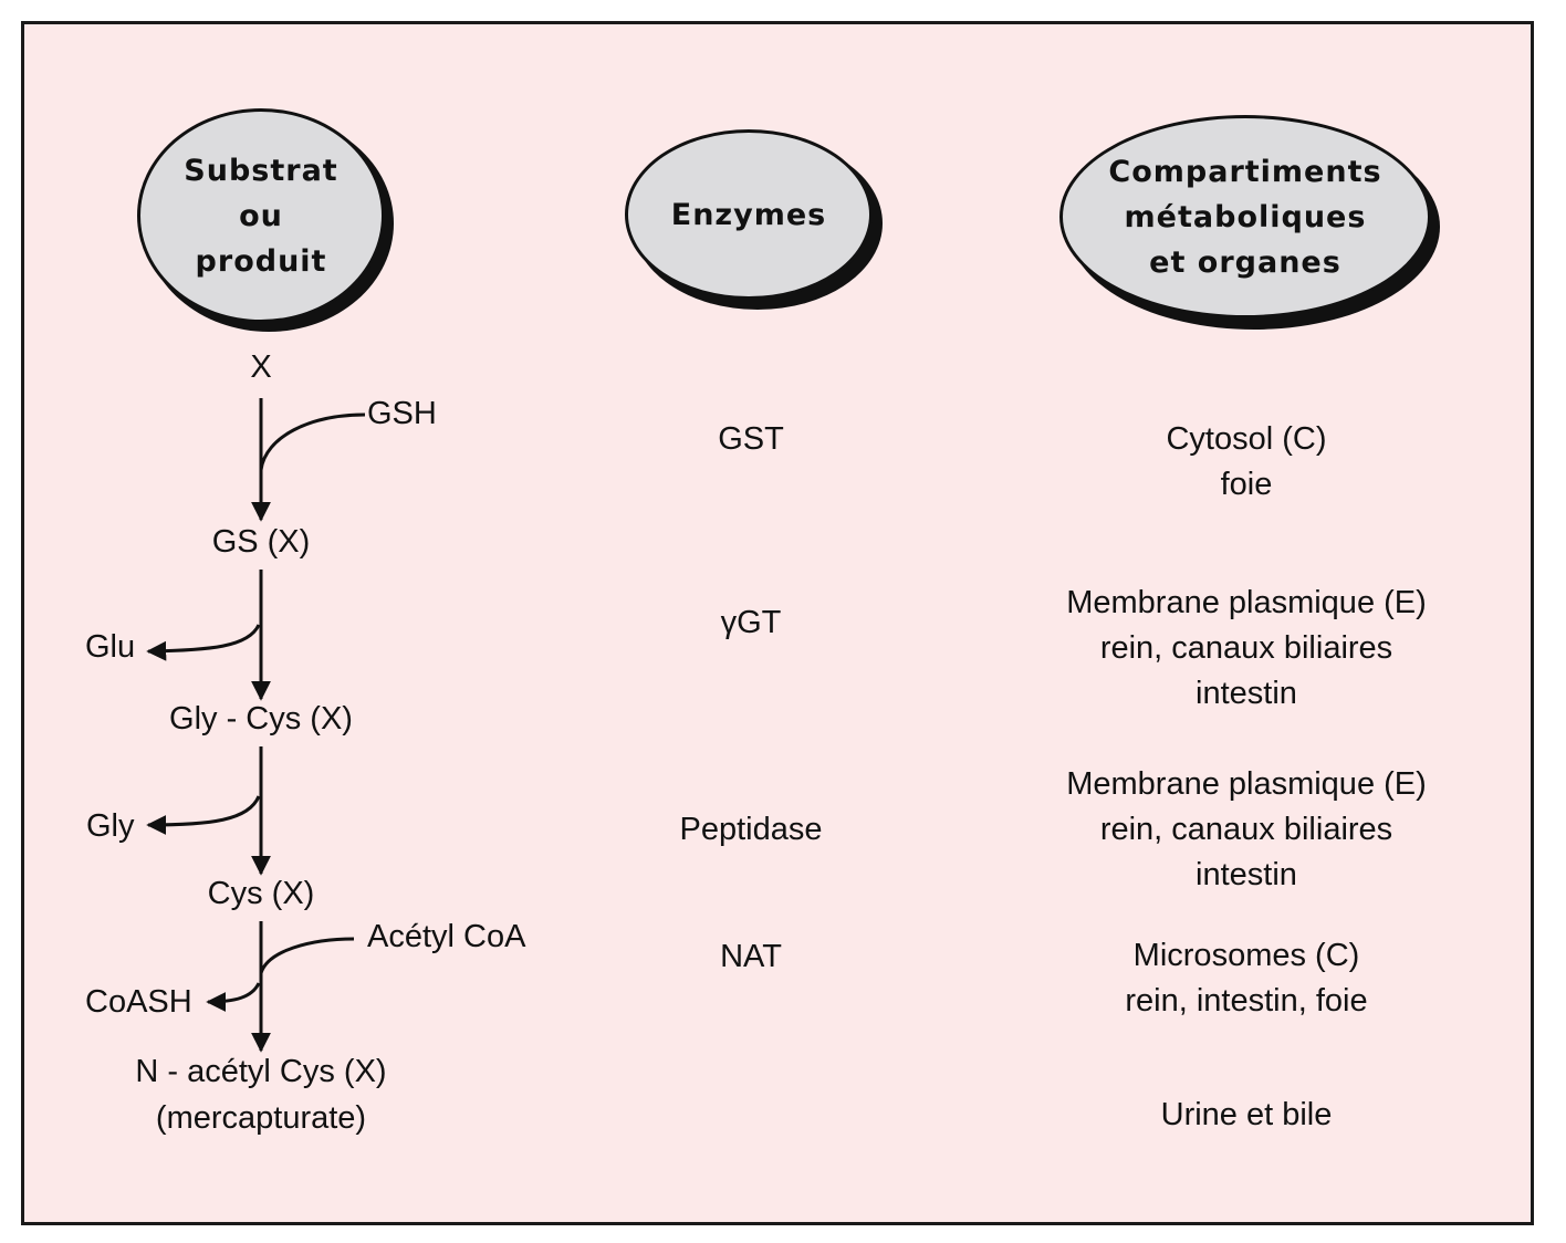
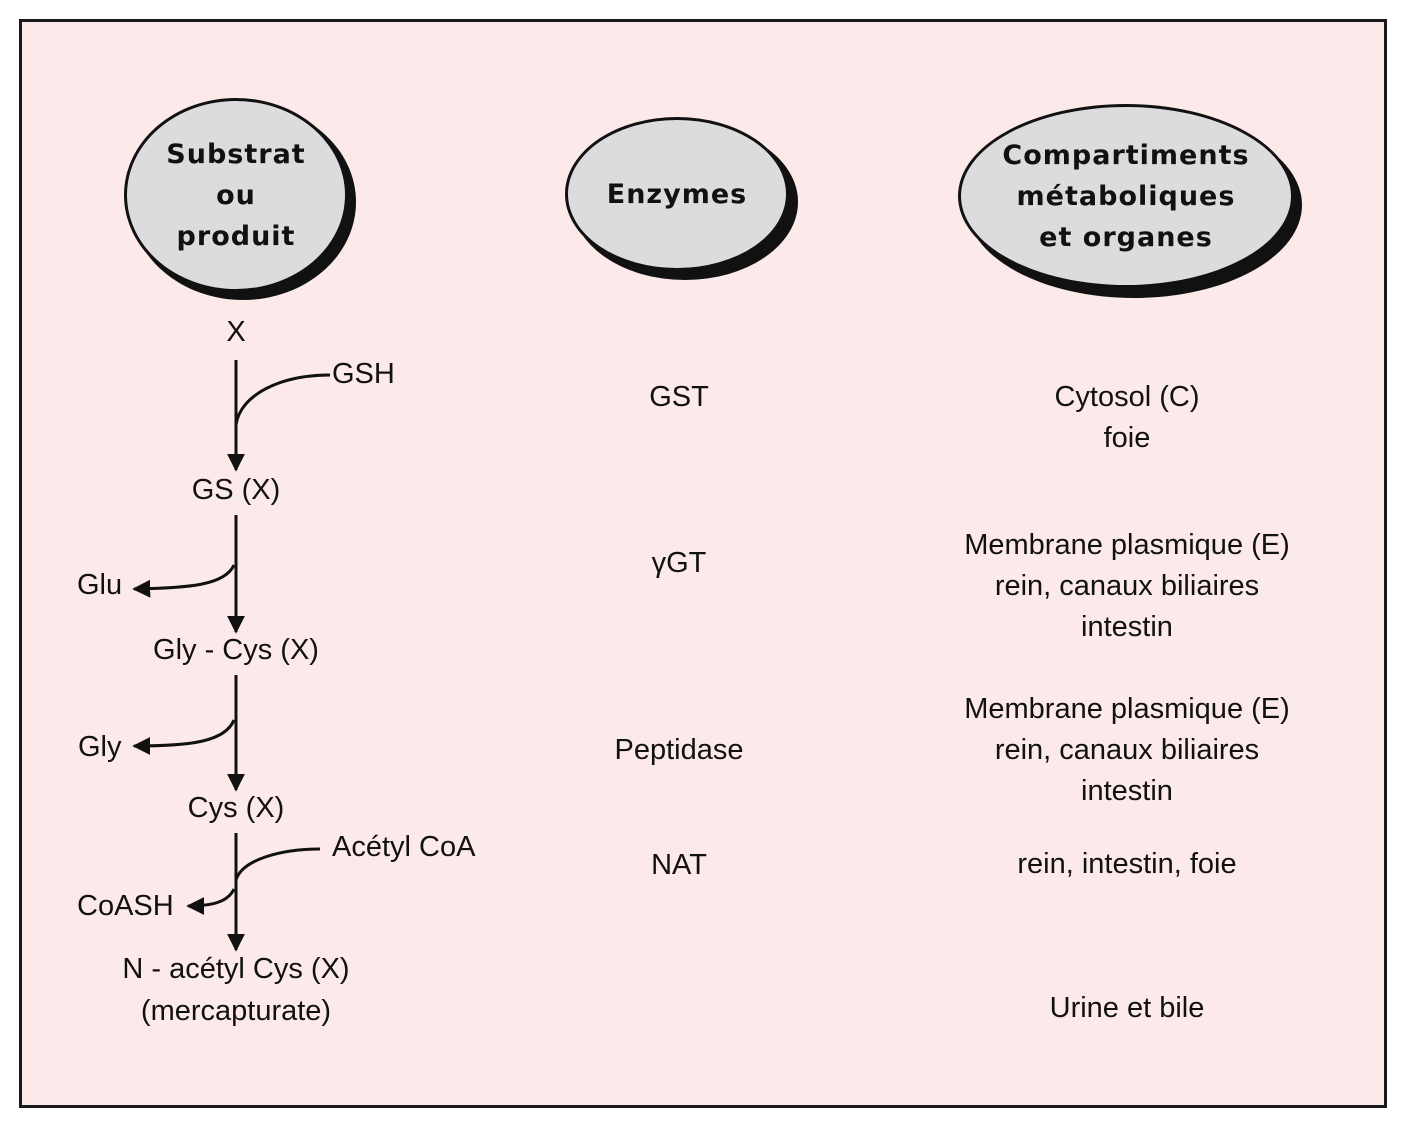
  Substrat
  ou
  produit
  Enzymes
  Compartiments
  métaboliques
  et organes
  X
  GSH
  GS (X)
  Glu
  Gly - Cys (X)
  Gly
  Cys (X)
  Acétyl CoA
  CoASH
  N - acétyl Cys (X)
  (mercapturate)
  GST
  γGT
  Peptidase
  NAT
  Cytosol (C)
  foie
  Membrane plasmique (E)
  rein, canaux biliaires
  intestin
  Membrane plasmique (E)
  rein, canaux biliaires
  intestin
- Microsomes (C)
  rein, intestin, foie
  Urine et bile
